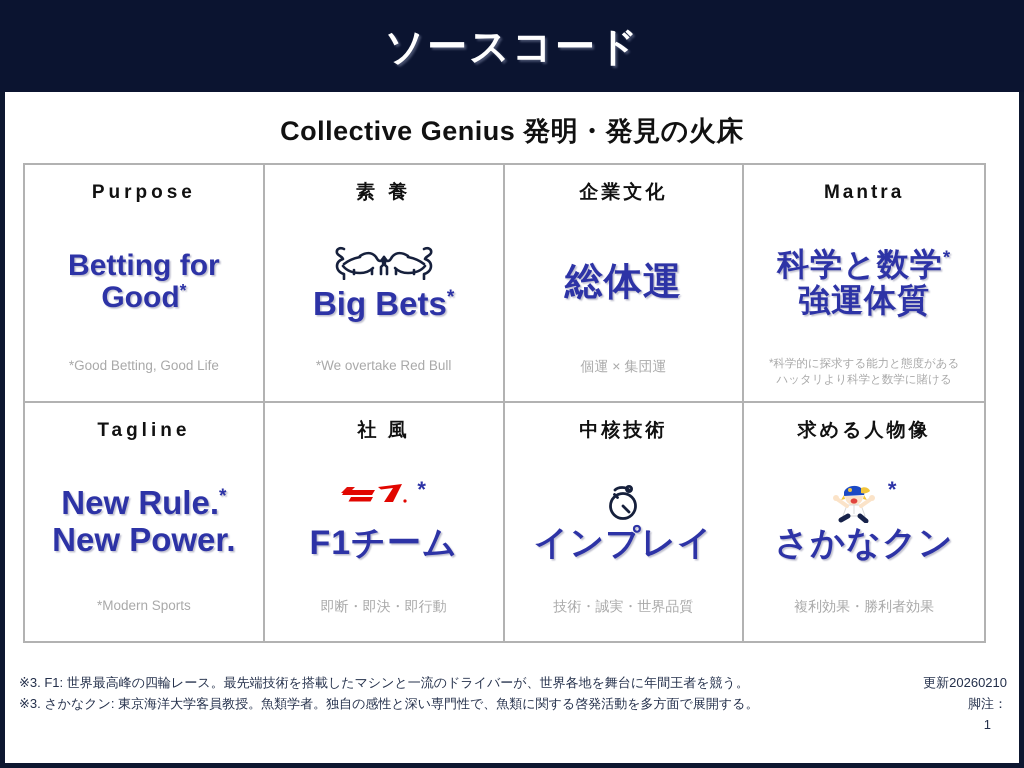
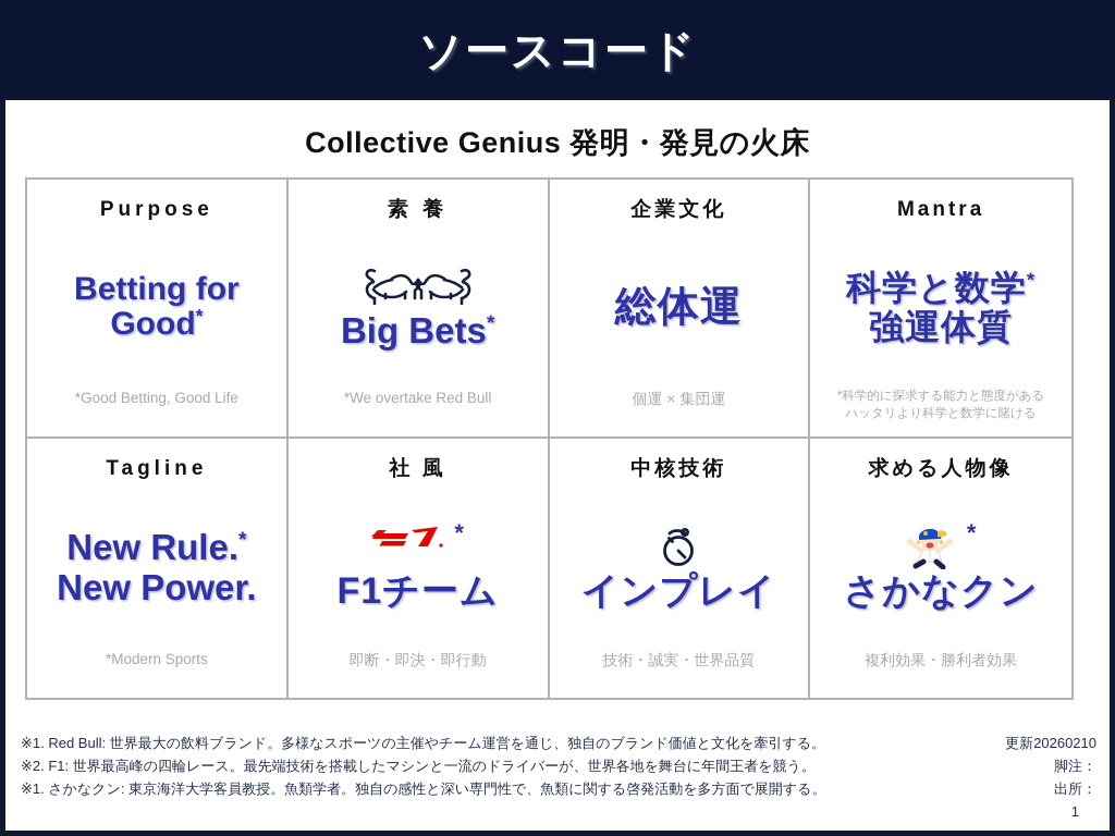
  ソースコード
  Collective Genius 発明・発見の火床
  Purpose
  Betting for Good*
  *Good Betting, Good Life
  素 養
  Big Bets*
  *We overtake Red Bull
  企業文化
  総体運
  個運 × 集団運
  Mantra
  科学と数学*
  強運体質
  *科学的に探求する能力と態度がある
  ハッタリより科学と数学に賭ける
  Tagline
  New Rule.*
  New Power.
  *Modern Sports
  社 風
  *
  F1チーム
  即断・即決・即行動
  中核技術
  インプレイ
  技術・誠実・世界品質
  求める人物像
  *
  さかなクン
  複利効果・勝利者効果
+ ※1. Red Bull: 世界最大の飲料ブランド。多様なスポーツの主催やチーム運営を通じ、独自のブランド価値と文化を牽引する。
- ※3. F1: 世界最高峰の四輪レース。最先端技術を搭載したマシンと一流のドライバーが、世界各地を舞台に年間王者を競う。
+ ※2. F1: 世界最高峰の四輪レース。最先端技術を搭載したマシンと一流のドライバーが、世界各地を舞台に年間王者を競う。
- ※3. さかなクン: 東京海洋大学客員教授。魚類学者。独自の感性と深い専門性で、魚類に関する啓発活動を多方面で展開する。
+ ※1. さかなクン: 東京海洋大学客員教授。魚類学者。独自の感性と深い専門性で、魚類に関する啓発活動を多方面で展開する。
  更新20260210
  脚注：
+ 出所：
  1
